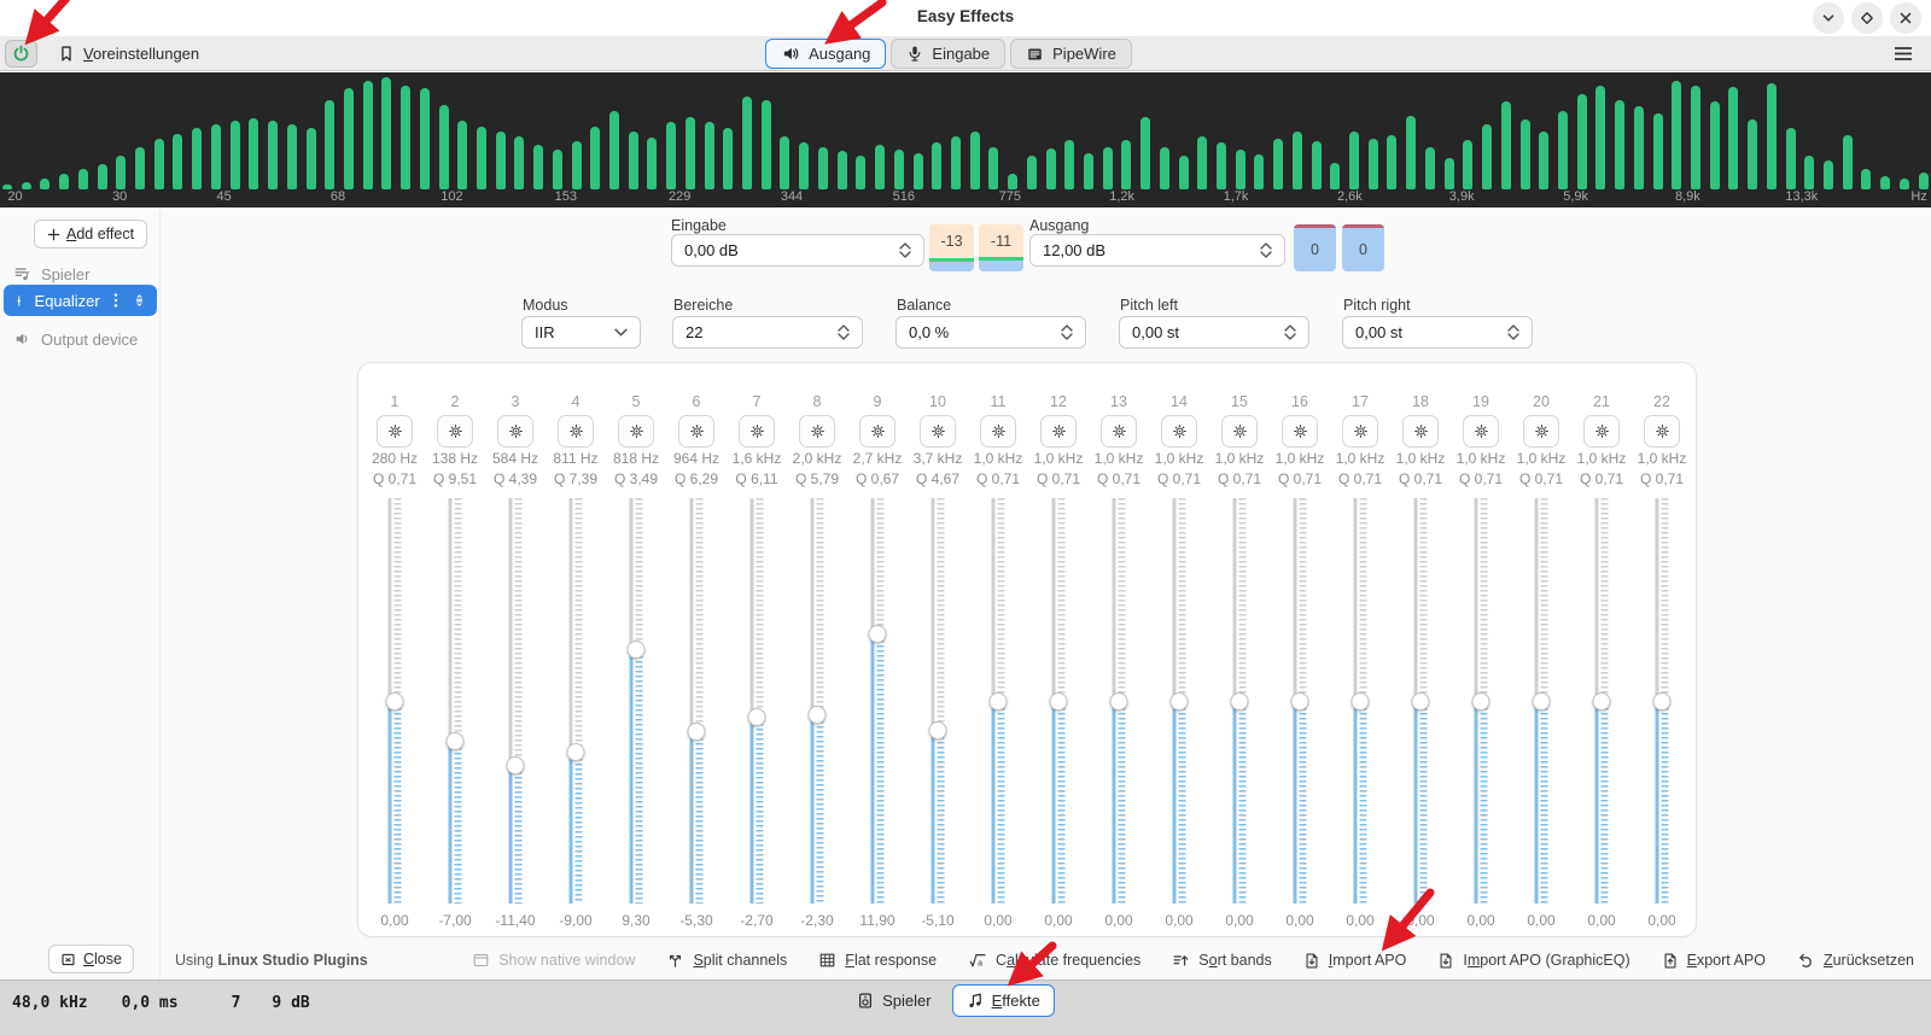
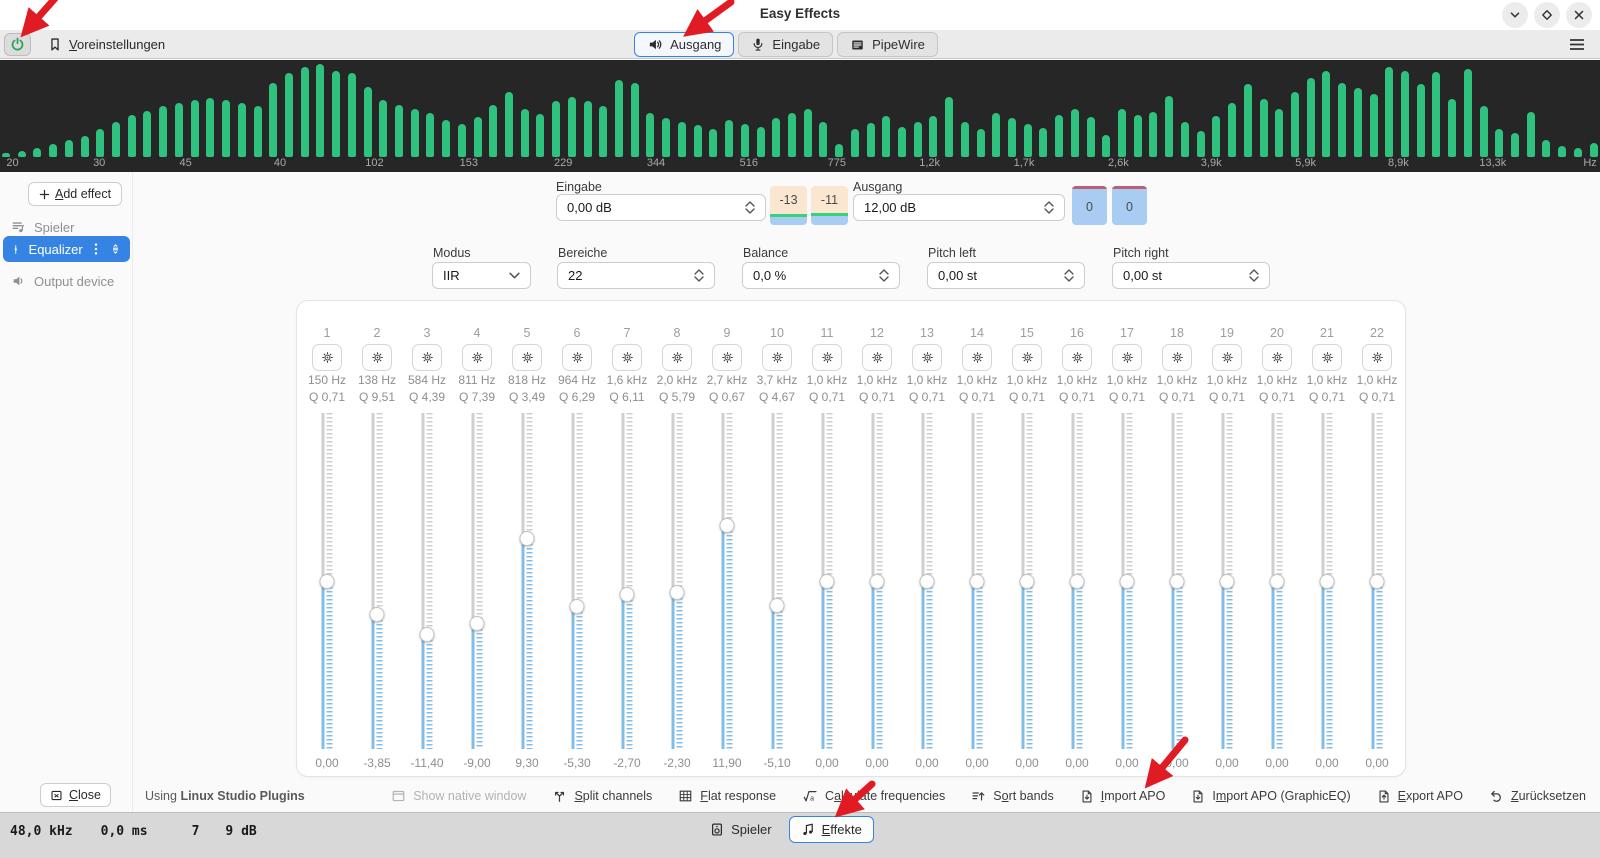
  Easy Effects
  Voreinstellungen
  Ausgang
  Eingabe
  PipeWire
  20
  30
  45
- 68
+ 40
  102
  153
  229
  344
  516
  775
  1,2k
  1,7k
  2,6k
  3,9k
  5,9k
  8,9k
  13,3k
  Hz
  Add effect
  Spieler
  Equalizer
  Output device
  Close
  Eingabe
  0,00 dB
  -13
  -11
  Ausgang
  12,00 dB
  0
  0
  Modus
  IIR
  Bereiche
  22
  Balance
  0,0 %
  Pitch left
  0,00 st
  Pitch right
  0,00 st
  1
- 280 Hz
+ 150 Hz
  Q 0,71
  0,00
  2
  138 Hz
  Q 9,51
- -7,00
+ -3,85
  3
  584 Hz
  Q 4,39
  -11,40
  4
  811 Hz
  Q 7,39
  -9,00
  5
  818 Hz
  Q 3,49
  9,30
  6
  964 Hz
  Q 6,29
  -5,30
  7
  1,6 kHz
  Q 6,11
  -2,70
  8
  2,0 kHz
  Q 5,79
  -2,30
  9
  2,7 kHz
  Q 0,67
  11,90
  10
  3,7 kHz
  Q 4,67
  -5,10
  11
  1,0 kHz
  Q 0,71
  0,00
  12
  1,0 kHz
  Q 0,71
  0,00
  13
  1,0 kHz
  Q 0,71
  0,00
  14
  1,0 kHz
  Q 0,71
  0,00
  15
  1,0 kHz
  Q 0,71
  0,00
  16
  1,0 kHz
  Q 0,71
  0,00
  17
  1,0 kHz
  Q 0,71
  0,00
  18
  1,0 kHz
  Q 0,71
  ,00
  19
  1,0 kHz
  Q 0,71
  0,00
  20
  1,0 kHz
  Q 0,71
  0,00
  21
  1,0 kHz
  Q 0,71
  0,00
  22
  1,0 kHz
  Q 0,71
  0,00
  Using Linux Studio Plugins
  Show native window
  Split channels
  Flat response
  Calcte frequencies
  Sort bands
  Import APO
  Import APO (GraphicEQ)
  Export APO
  Zurücksetzen
  48,0 kHz 0,0 ms 7 9 dB
  Spieler
  Effekte
